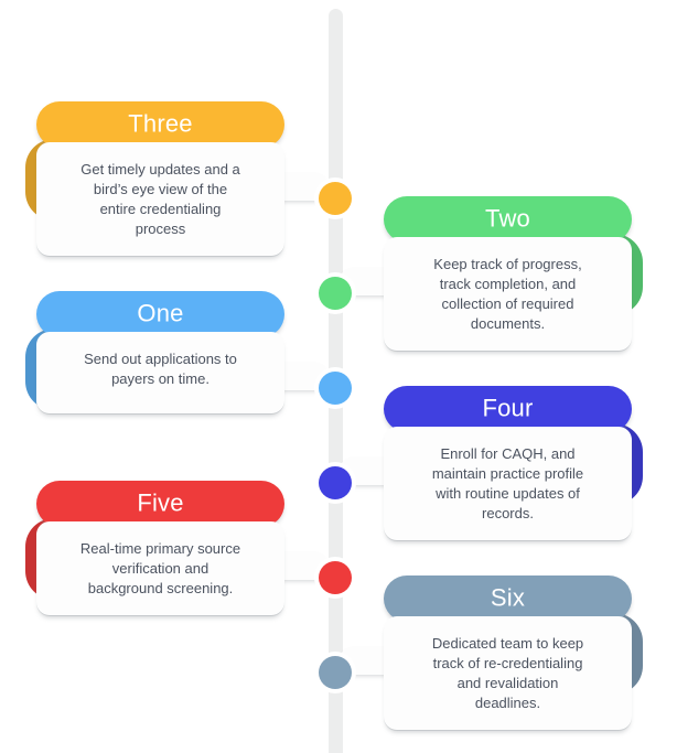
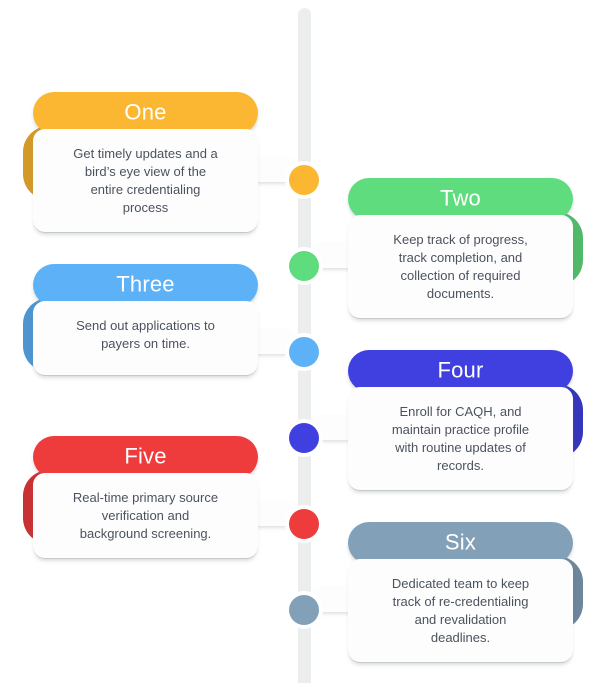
- Three
+ One
  Get timely updates and a
  bird’s eye view of the
  entire credentialing
  process
  Two
  Keep track of progress,
  track completion, and
  collection of required
  documents.
- One
+ Three
  Send out applications to
  payers on time.
  Four
  Enroll for CAQH, and
  maintain practice profile
  with routine updates of
  records.
  Five
  Real-time primary source
  verification and
  background screening.
  Six
  Dedicated team to keep
  track of re-credentialing
  and revalidation
  deadlines.
